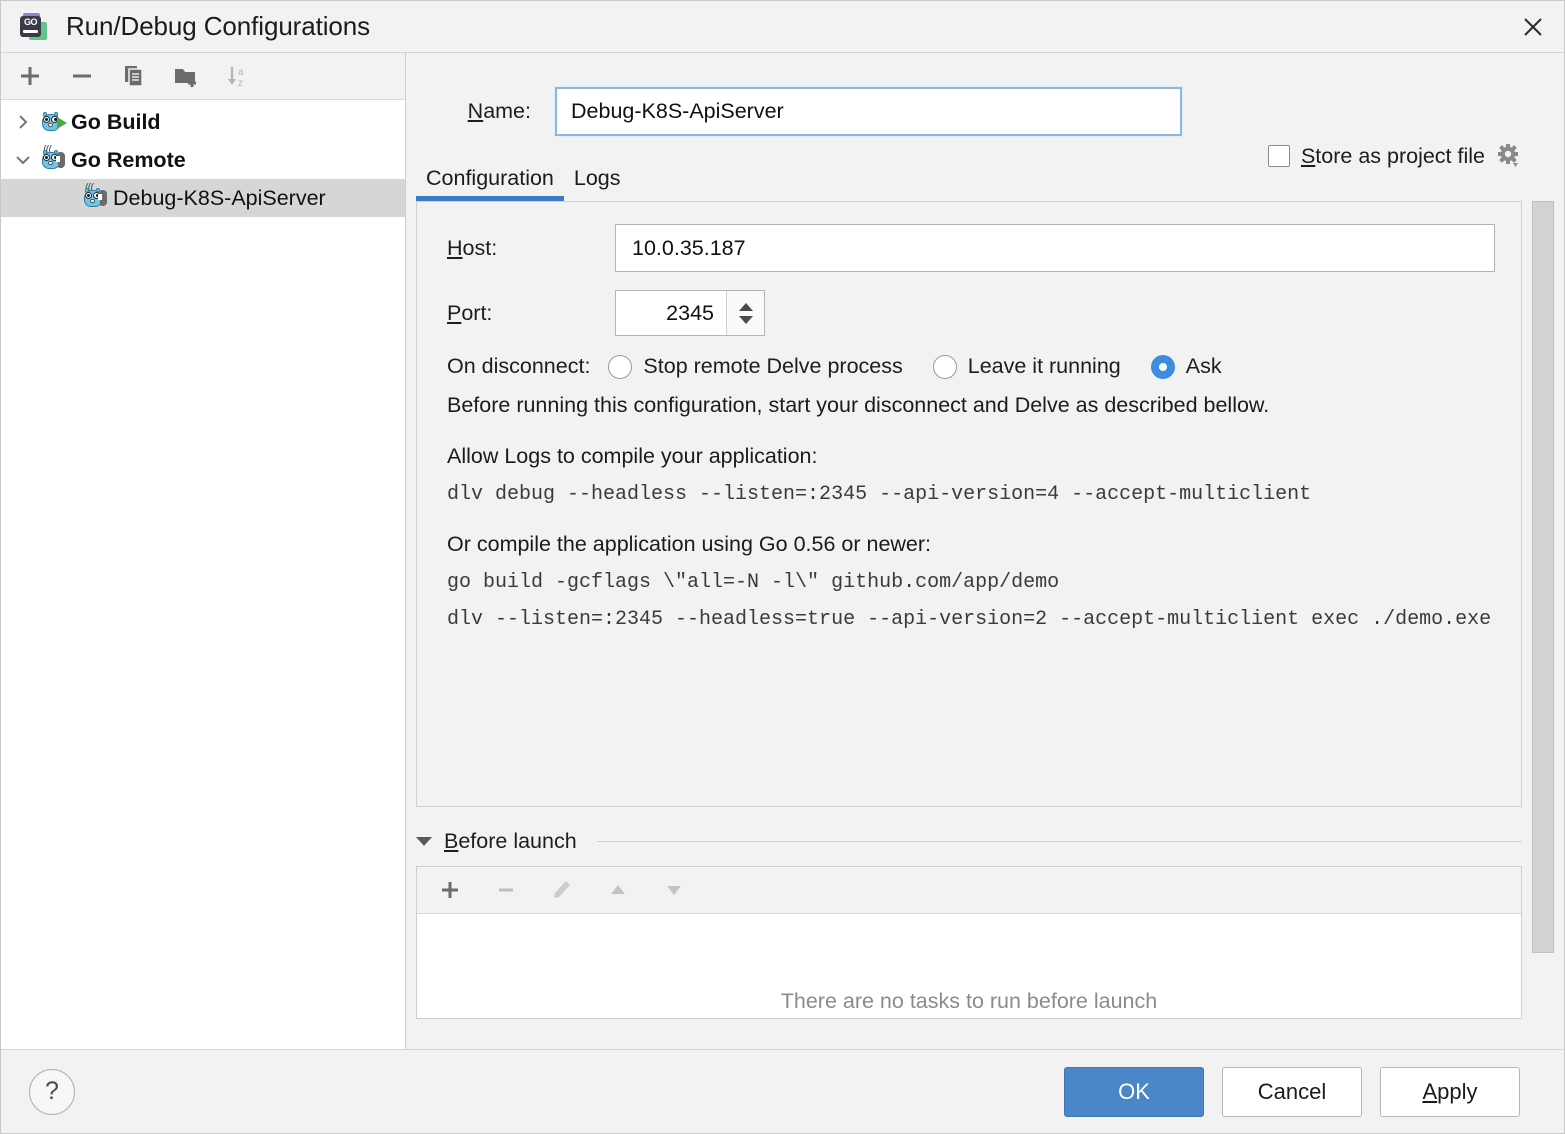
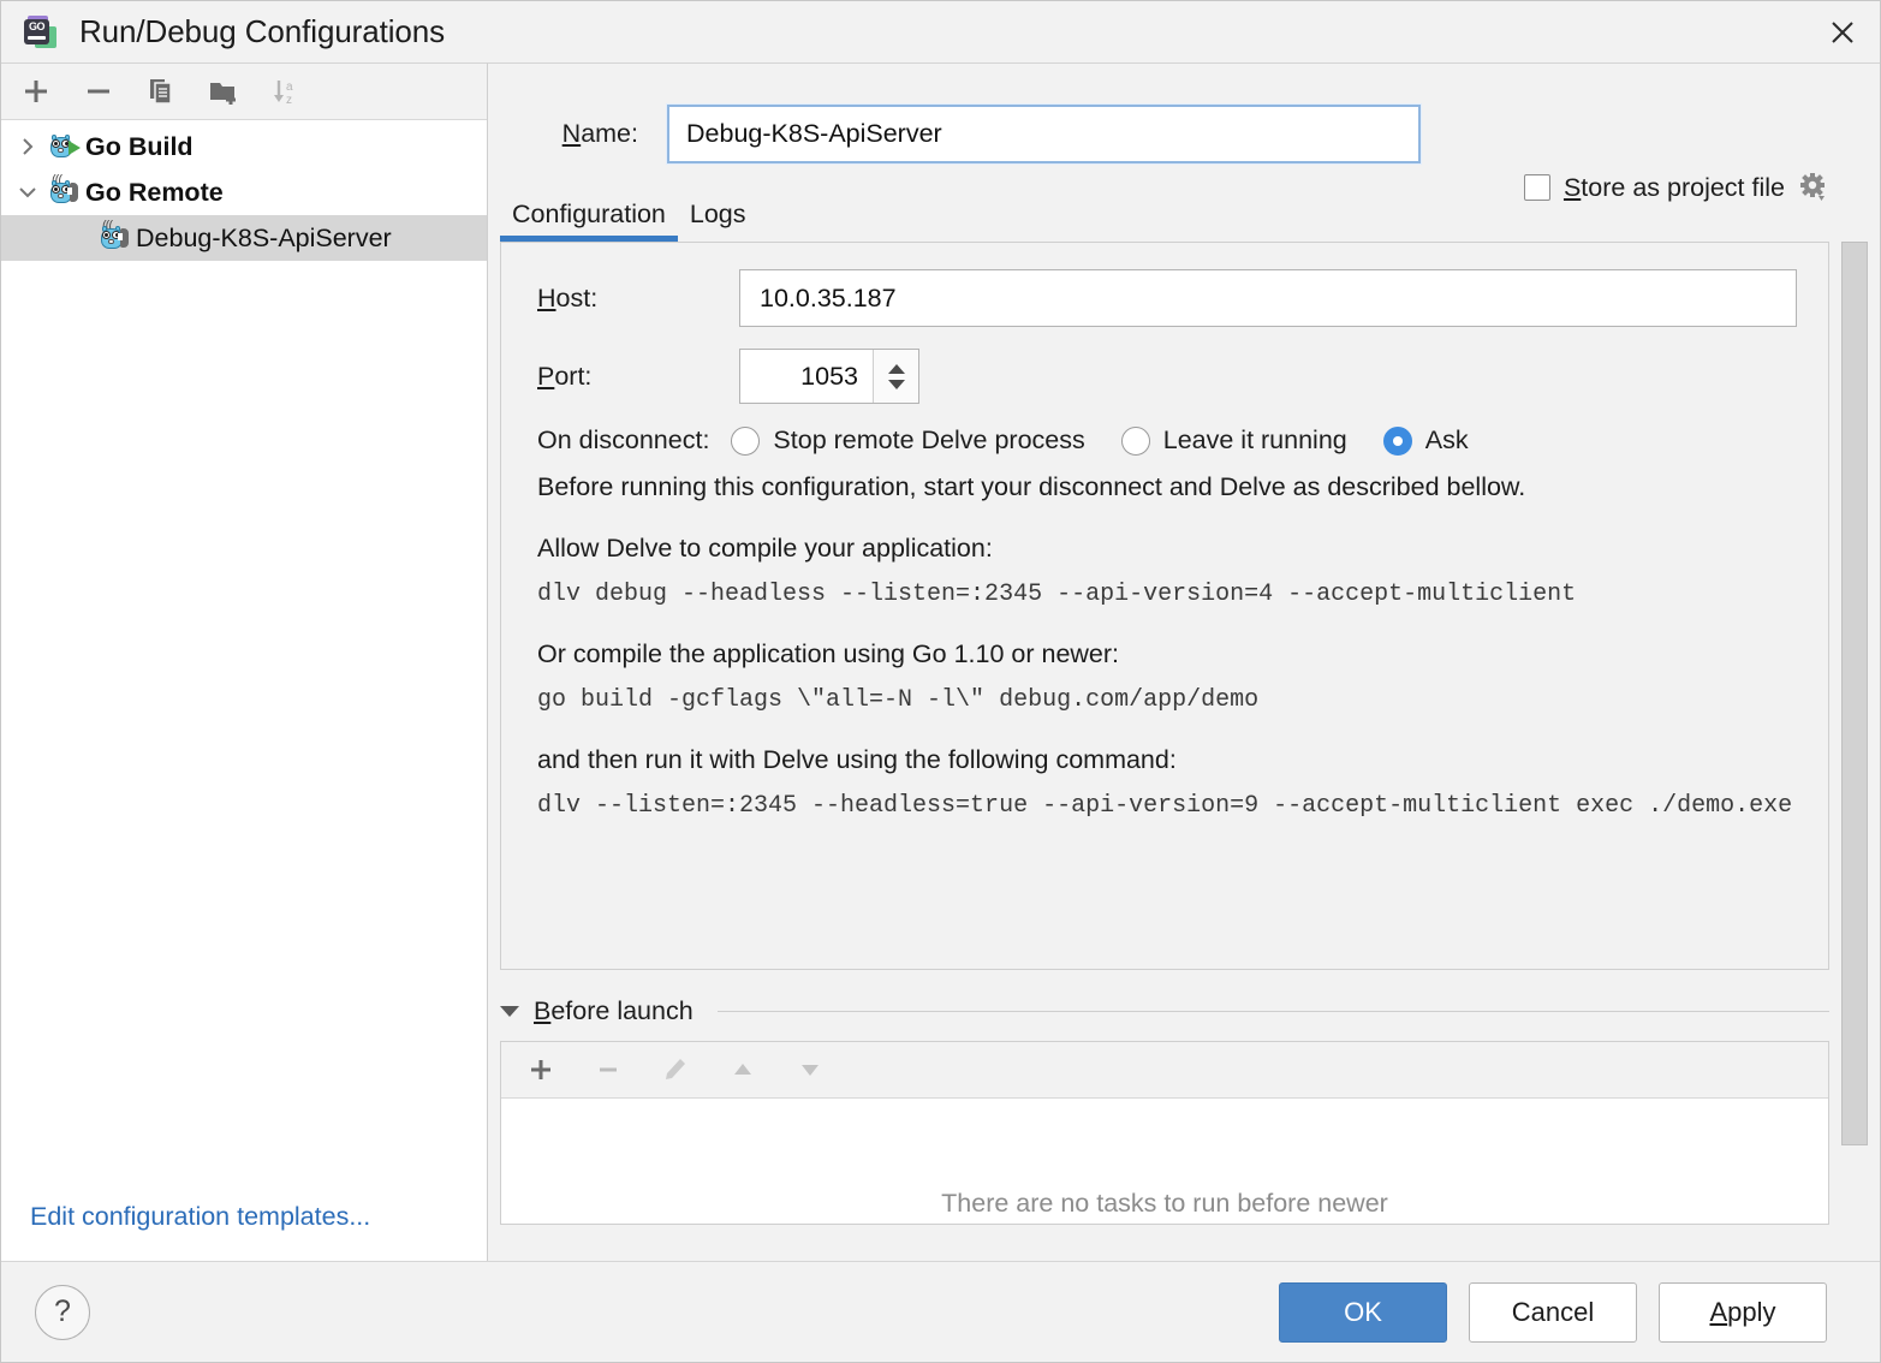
  GO
  Run/Debug Configurations
  a
  z
  Go Build
  Go Remote
  Debug-K8S-ApiServer
+ Edit configuration templates...
  Name:
  Debug-K8S-ApiServer
  Store as project file
  Configuration
  Logs
  Host:
  10.0.35.187
  Port:
- 2345
+ 1053
  On disconnect:
  Stop remote Delve process
  Leave it running
  Ask
  Before running this configuration, start your disconnect and Delve as described bellow.
- Allow Logs to compile your application:
+ Allow Delve to compile your application:
  dlv debug --headless --listen=:2345 --api-version=4 --accept-multiclient
- Or compile the application using Go 0.56 or newer:
+ Or compile the application using Go 1.10 or newer:
- go build -gcflags \"all=-N -l\" github.com/app/demo
+ go build -gcflags \"all=-N -l\" debug.com/app/demo
+ and then run it with Delve using the following command:
- dlv --listen=:2345 --headless=true --api-version=2 --accept-multiclient exec ./demo.exe
+ dlv --listen=:2345 --headless=true --api-version=9 --accept-multiclient exec ./demo.exe
  Before launch
- There are no tasks to run before launch
+ There are no tasks to run before newer
  ?
  OK
  Cancel
  A
  pply
